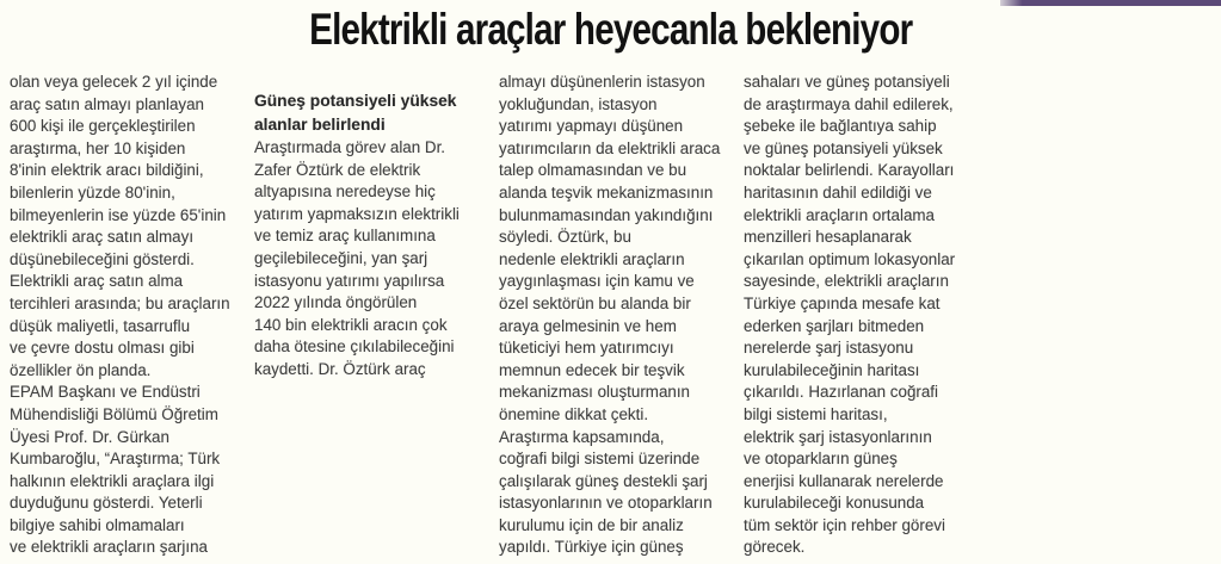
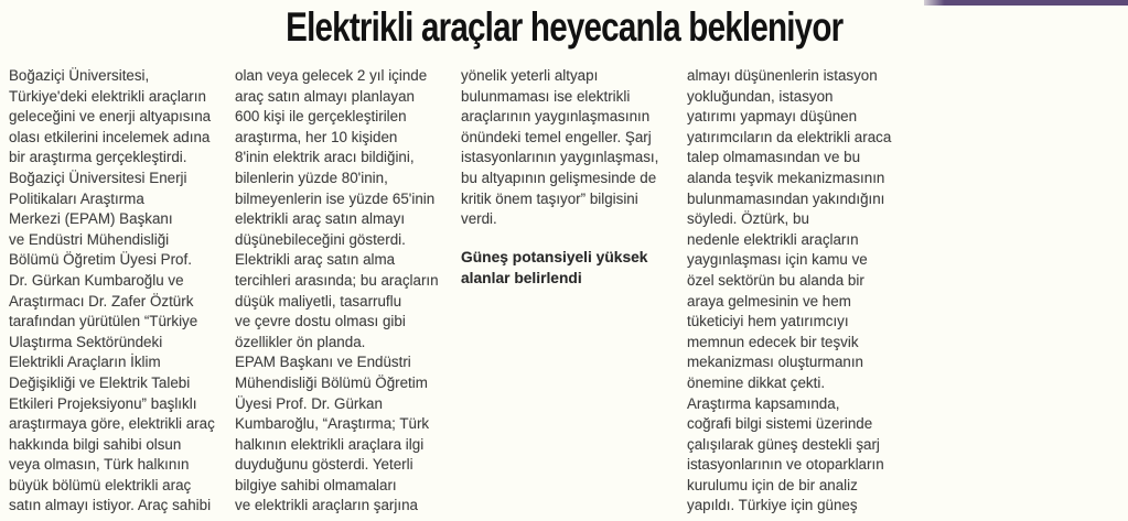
  Elektrikli araçlar heyecanla bekleniyor
+ Boğaziçi Üniversitesi,
+ Türkiye'deki elektrikli araçların
+ geleceğini ve enerji altyapısına
+ olası etkilerini incelemek adına
+ bir araştırma gerçekleştirdi.
+ Boğaziçi Üniversitesi Enerji
+ Politikaları Araştırma
+ Merkezi (EPAM) Başkanı
+ ve Endüstri Mühendisliği
+ Bölümü Öğretim Üyesi Prof.
+ Dr. Gürkan Kumbaroğlu ve
+ Araştırmacı Dr. Zafer Öztürk
+ tarafından yürütülen “Türkiye
+ Ulaştırma Sektöründeki
+ Elektrikli Araçların İklim
+ Değişikliği ve Elektrik Talebi
+ Etkileri Projeksiyonu” başlıklı
+ araştırmaya göre, elektrikli araç
+ hakkında bilgi sahibi olsun
+ veya olmasın, Türk halkının
+ büyük bölümü elektrikli araç
+ satın almayı istiyor. Araç sahibi
  olan veya gelecek 2 yıl içinde
  araç satın almayı planlayan
  600 kişi ile gerçekleştirilen
  araştırma, her 10 kişiden
  8'inin elektrik aracı bildiğini,
  bilenlerin yüzde 80'inin,
  bilmeyenlerin ise yüzde 65'inin
  elektrikli araç satın almayı
  düşünebileceğini gösterdi.
  Elektrikli araç satın alma
  tercihleri arasında; bu araçların
  düşük maliyetli, tasarruflu
  ve çevre dostu olması gibi
  özellikler ön planda.
  EPAM Başkanı ve Endüstri
  Mühendisliği Bölümü Öğretim
  Üyesi Prof. Dr. Gürkan
  Kumbaroğlu, “Araştırma; Türk
  halkının elektrikli araçlara ilgi
  duyduğunu gösterdi. Yeterli
  bilgiye sahibi olmamaları
  ve elektrikli araçların şarjına
+ yönelik yeterli altyapı
+ bulunmaması ise elektrikli
+ araçlarının yaygınlaşmasının
+ önündeki temel engeller. Şarj
+ istasyonlarının yaygınlaşması,
+ bu altyapının gelişmesinde de
+ kritik önem taşıyor” bilgisini
+ verdi.
  Güneş potansiyeli yüksek
  alanlar belirlendi
- Araştırmada görev alan Dr.
- Zafer Öztürk de elektrik
- altyapısına neredeyse hiç
- yatırım yapmaksızın elektrikli
- ve temiz araç kullanımına
- geçilebileceğini, yan şarj
- istasyonu yatırımı yapılırsa
- 2022 yılında öngörülen
- 140 bin elektrikli aracın çok
- daha ötesine çıkılabileceğini
- kaydetti. Dr. Öztürk araç
  almayı düşünenlerin istasyon
  yokluğundan, istasyon
  yatırımı yapmayı düşünen
  yatırımcıların da elektrikli araca
  talep olmamasından ve bu
  alanda teşvik mekanizmasının
  bulunmamasından yakındığını
  söyledi. Öztürk, bu
  nedenle elektrikli araçların
  yaygınlaşması için kamu ve
  özel sektörün bu alanda bir
  araya gelmesinin ve hem
  tüketiciyi hem yatırımcıyı
  memnun edecek bir teşvik
  mekanizması oluşturmanın
  önemine dikkat çekti.
  Araştırma kapsamında,
  coğrafi bilgi sistemi üzerinde
  çalışılarak güneş destekli şarj
  istasyonlarının ve otoparkların
  kurulumu için de bir analiz
  yapıldı. Türkiye için güneş
- sahaları ve güneş potansiyeli
- de araştırmaya dahil edilerek,
- şebeke ile bağlantıya sahip
- ve güneş potansiyeli yüksek
- noktalar belirlendi. Karayolları
- haritasının dahil edildiği ve
- elektrikli araçların ortalama
- menzilleri hesaplanarak
- çıkarılan optimum lokasyonlar
- sayesinde, elektrikli araçların
- Türkiye çapında mesafe kat
- ederken şarjları bitmeden
- nerelerde şarj istasyonu
- kurulabileceğinin haritası
- çıkarıldı. Hazırlanan coğrafi
- bilgi sistemi haritası,
- elektrik şarj istasyonlarının
- ve otoparkların güneş
- enerjisi kullanarak nerelerde
- kurulabileceği konusunda
- tüm sektör için rehber görevi
- görecek.
